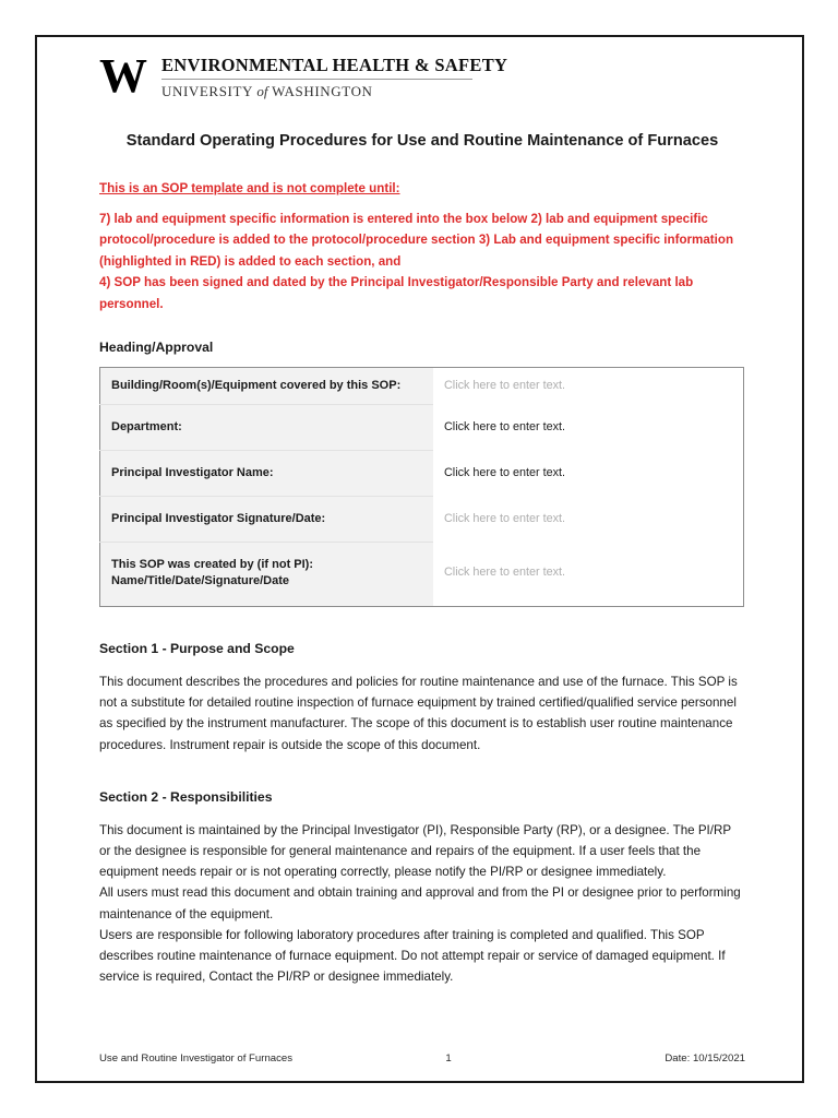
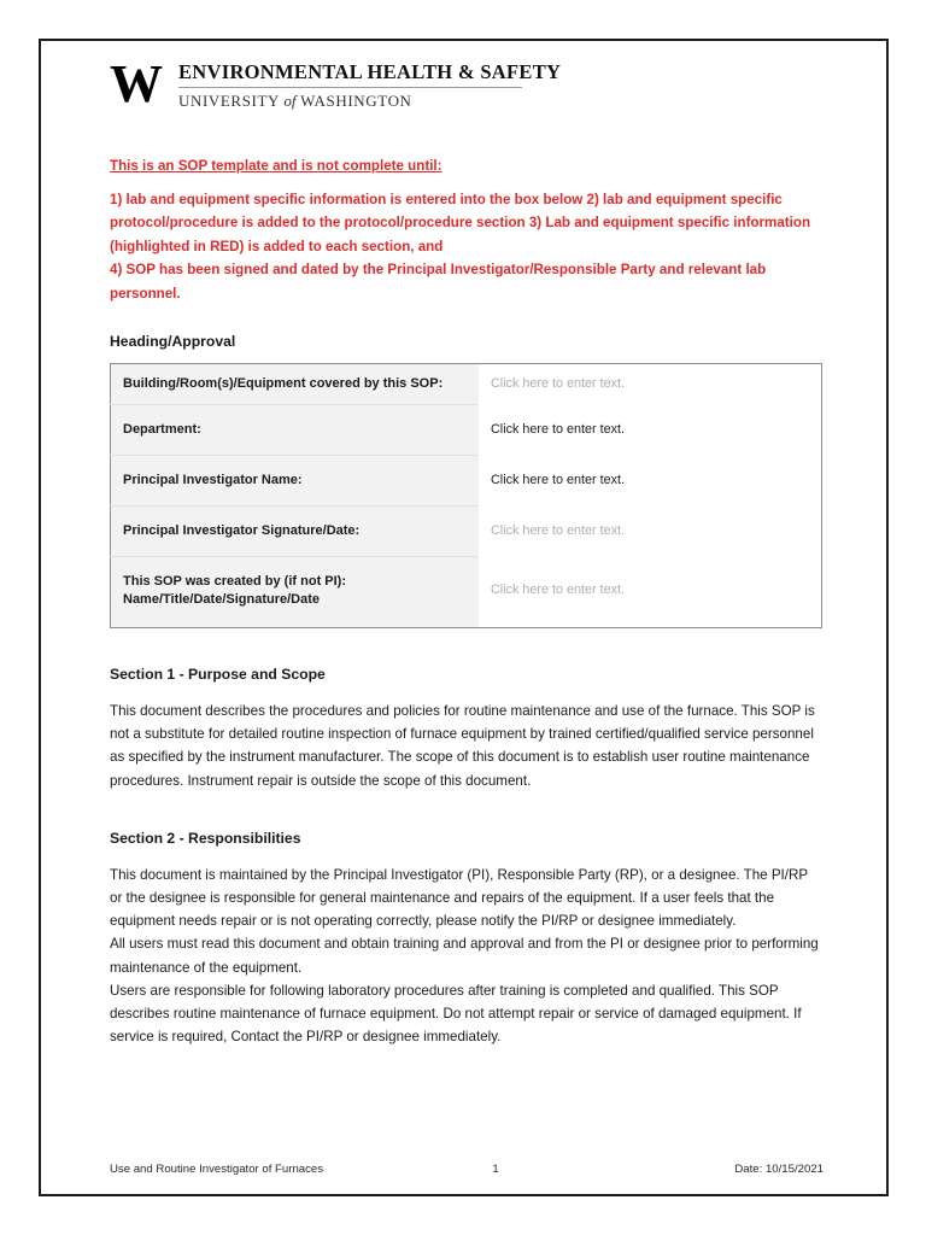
  W
  ENVIRONMENTAL HEALTH & SAFETY
  UNIVERSITY of WASHINGTON
- Standard Operating Procedures for Use and Routine Maintenance of Furnaces
  This is an SOP template and is not complete until:
- 7) lab and equipment specific information is entered into the box below 2) lab and equipment specific protocol/procedure is added to the protocol/procedure section 3) Lab and equipment specific information (highlighted in RED) is added to each section, and
+ 1) lab and equipment specific information is entered into the box below 2) lab and equipment specific protocol/procedure is added to the protocol/procedure section 3) Lab and equipment specific information (highlighted in RED) is added to each section, and
  4) SOP has been signed and dated by the Principal Investigator/Responsible Party and relevant lab personnel.
  Heading/Approval
  Building/Room(s)/Equipment covered by this SOP:	Click here to enter text.
  Department:	Click here to enter text.
  Principal Investigator Name:	Click here to enter text.
  Principal Investigator Signature/Date:	Click here to enter text.
  This SOP was created by (if not PI): Name/Title/Date/Signature/Date	Click here to enter text.
  Section 1 - Purpose and Scope
  This document describes the procedures and policies for routine maintenance and use of the furnace. This SOP is not a substitute for detailed routine inspection of furnace equipment by trained certified/qualified service personnel as specified by the instrument manufacturer. The scope of this document is to establish user routine maintenance procedures. Instrument repair is outside the scope of this document.
  Section 2 - Responsibilities
  This document is maintained by the Principal Investigator (PI), Responsible Party (RP), or a designee. The PI/RP or the designee is responsible for general maintenance and repairs of the equipment. If a user feels that the equipment needs repair or is not operating correctly, please notify the PI/RP or designee immediately.
  All users must read this document and obtain training and approval and from the PI or designee prior to performing maintenance of the equipment.
  Users are responsible for following laboratory procedures after training is completed and qualified. This SOP describes routine maintenance of furnace equipment. Do not attempt repair or service of damaged equipment. If service is required, Contact the PI/RP or designee immediately.
  Use and Routine Investigator of Furnaces
  1
  Date: 10/15/2021
